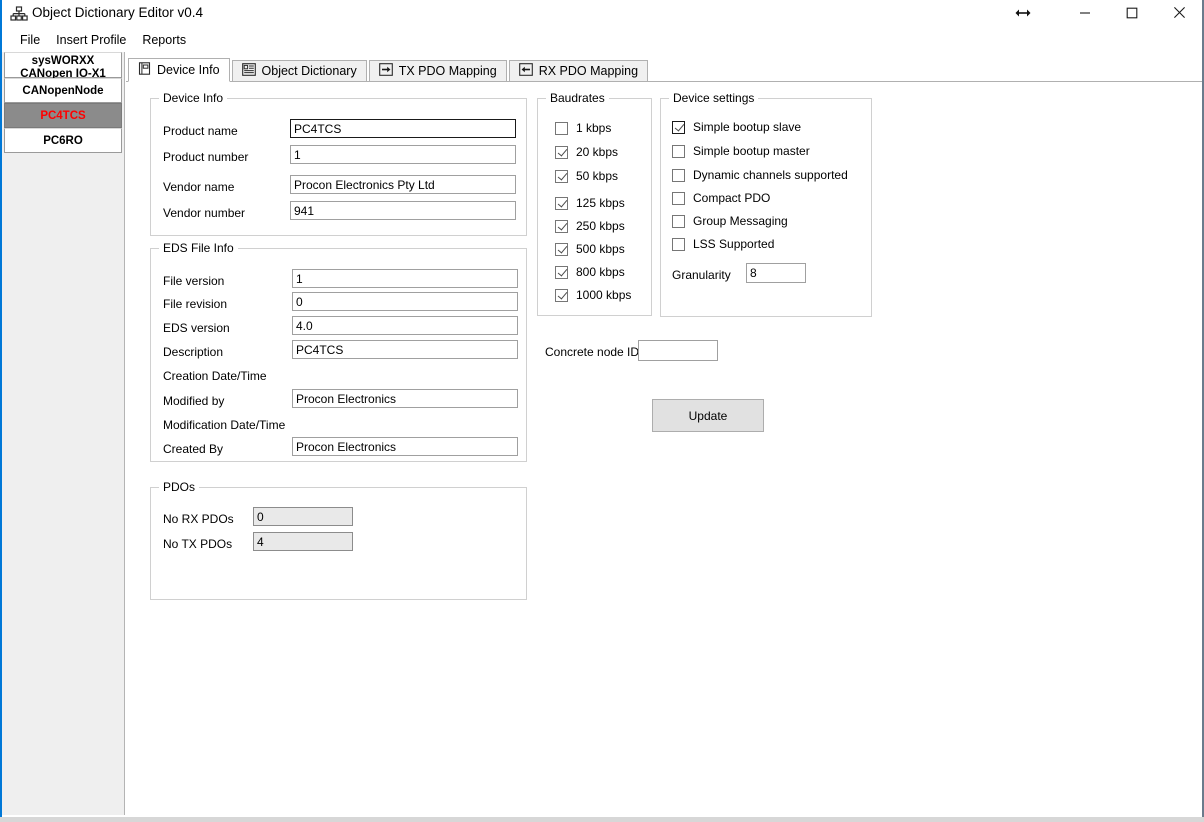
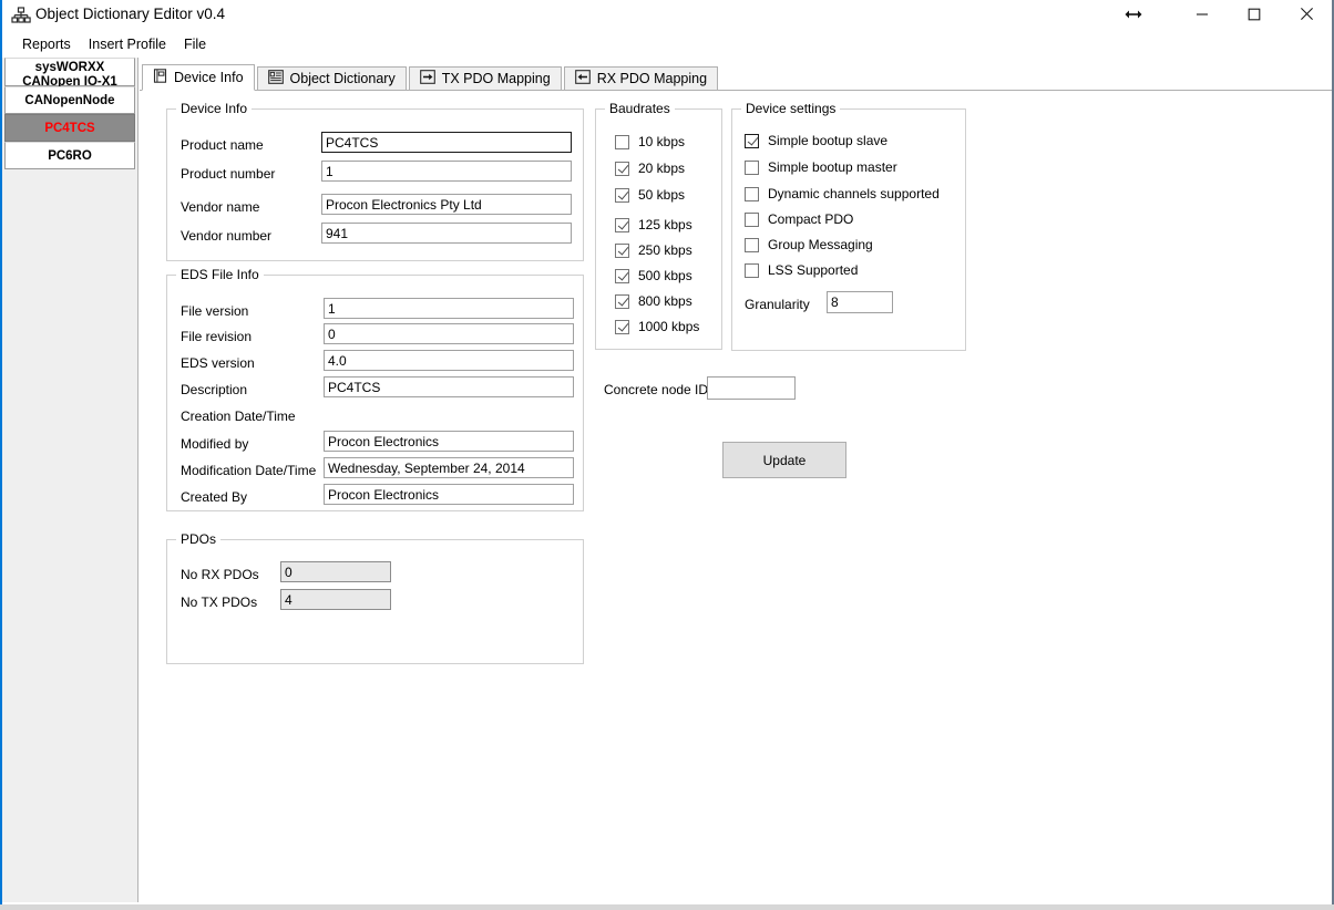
  Object Dictionary Editor v0.4
- File
+ Reports
  Insert Profile
- Reports
+ File
  sysWORXX CANopen IO-X1
  CANopenNode
  PC4TCS
  PC6RO
  Device Info
  Object Dictionary
  TX PDO Mapping
  RX PDO Mapping
  Device Info
  Product name
  PC4TCS
  Product number
  1
  Vendor name
  Procon Electronics Pty Ltd
  Vendor number
  941
  EDS File Info
  File version
  1
  File revision
  0
  EDS version
  4.0
  Description
  PC4TCS
  Creation Date/Time
  Modified by
  Procon Electronics
  Modification Date/Time
+ Wednesday, September 24, 2014
  Created By
  Procon Electronics
  PDOs
  No RX PDOs
  0
  No TX PDOs
  4
  Baudrates
- 1 kbps
+ 10 kbps
  20 kbps
  50 kbps
  125 kbps
  250 kbps
  500 kbps
  800 kbps
  1000 kbps
  Device settings
  Simple bootup slave
  Simple bootup master
  Dynamic channels supported
  Compact PDO
  Group Messaging
  LSS Supported
  Granularity
  8
  Concrete node ID
  Update
